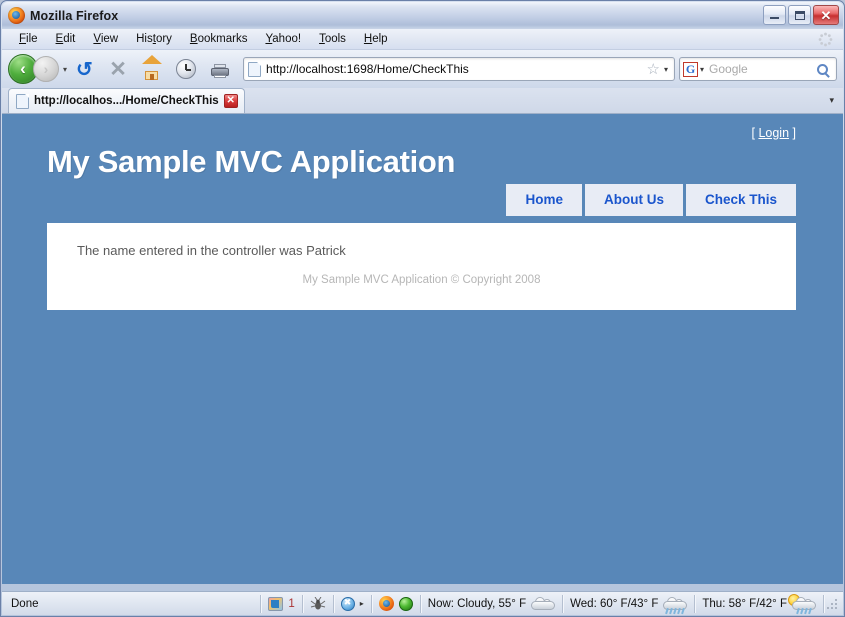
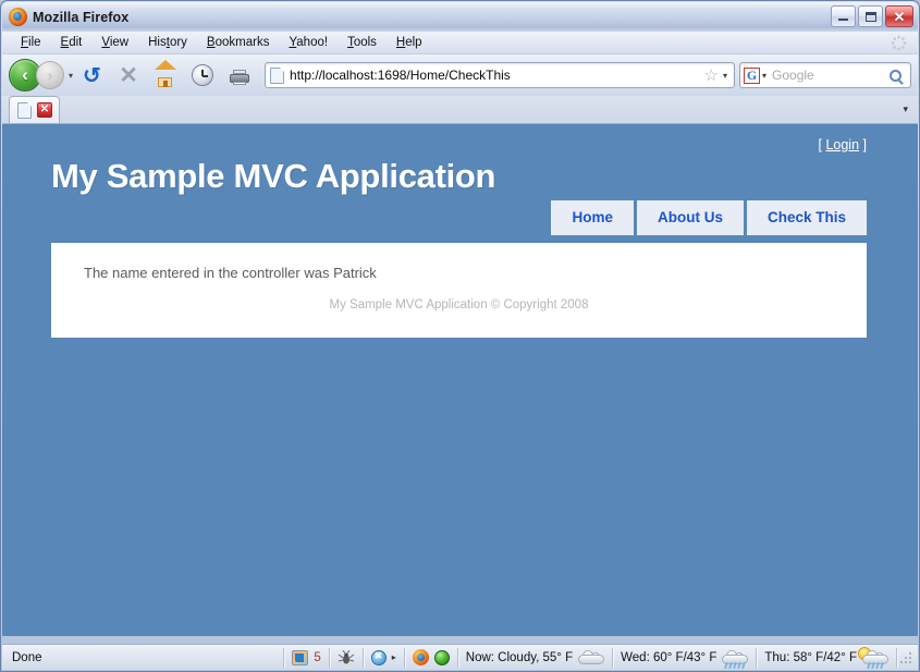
  Mozilla Firefox
  ✕
  File
  Edit
  View
  History
  Bookmarks
  Yahoo!
  Tools
  Help
  ‹
  ›
  ▾
  ✕
  http://localhost:1698/Home/CheckThis
  ☆
  ▾
  G
  ▾
  Google
- http://localhos.../Home/CheckThis
  ✕
  ▾
  [ Login ]
  My Sample MVC Application
  Home
  About Us
  Check This
  The name entered in the controller was Patrick
  My Sample MVC Application © Copyright 2008
  Done
- 1
+ 5
  ▸
  Now: Cloudy, 55° F
  Wed: 60° F/43° F
  Thu: 58° F/42° F
